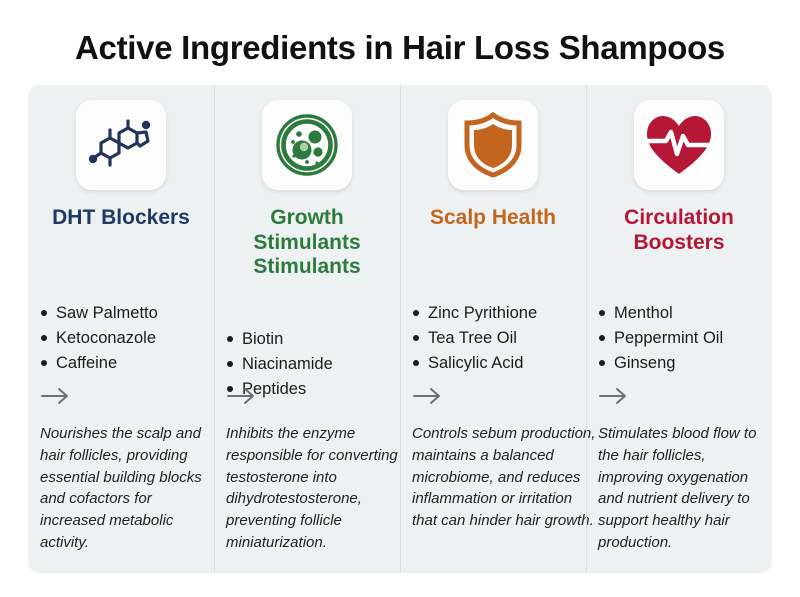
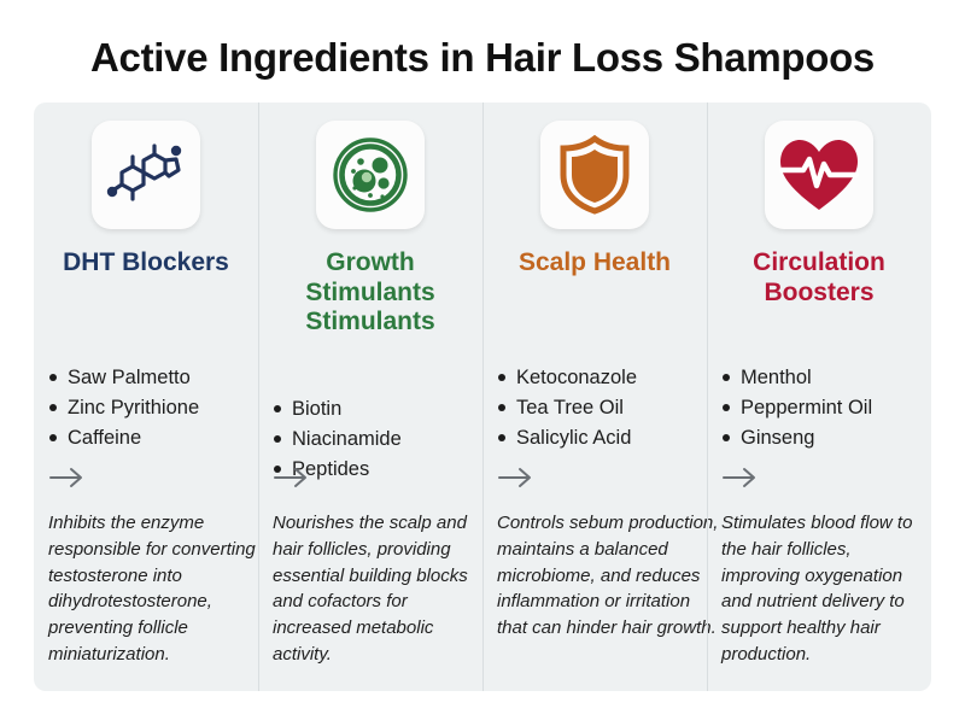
  Active Ingredients in Hair Loss Shampoos
  DHT Blockers
  Saw Palmetto
- Ketoconazole
+ Zinc Pyrithione
  Caffeine
- Nourishes the scalp and hair follicles, providing essential building blocks and cofactors for increased metabolic activity.
+ Inhibits the enzyme responsible for converting testosterone into dihydrotestosterone, preventing follicle miniaturization.
  Growth Stimulants Stimulants
  Biotin
  Niacinamide
  Peptides
- Inhibits the enzyme responsible for converting testosterone into dihydrotestosterone, preventing follicle miniaturization.
+ Nourishes the scalp and hair follicles, providing essential building blocks and cofactors for increased metabolic activity.
  Scalp Health
- Zinc Pyrithione
+ Ketoconazole
  Tea Tree Oil
  Salicylic Acid
  Controls sebum productio maintains a balanced microbiome, and reduces inflammation or irritation that can hinder hair growt
  Circulation Boosters
  Menthol
  Peppermint Oil
  Ginseng
  Stimulates blood flow to the hair follicles, improving oxygenation and nutrient delivery to support healthy hair production.
